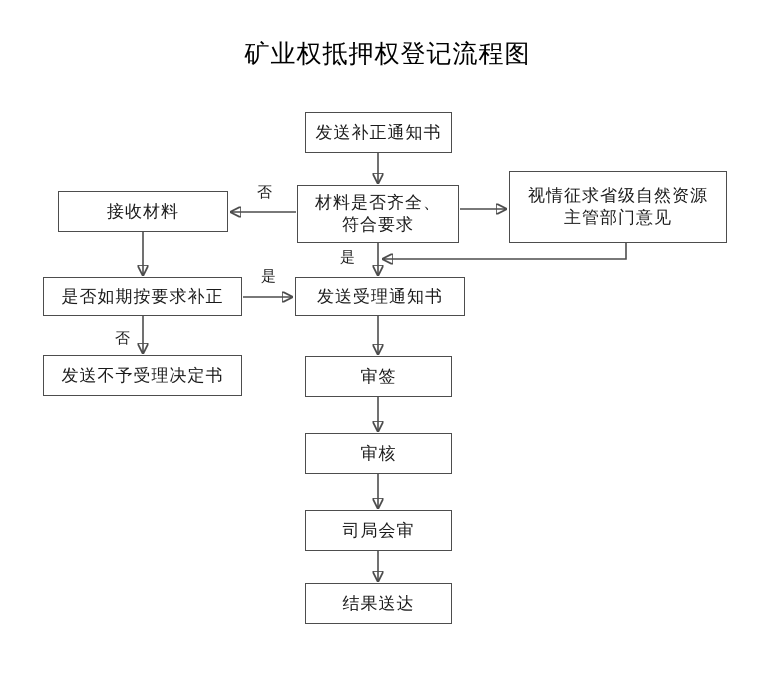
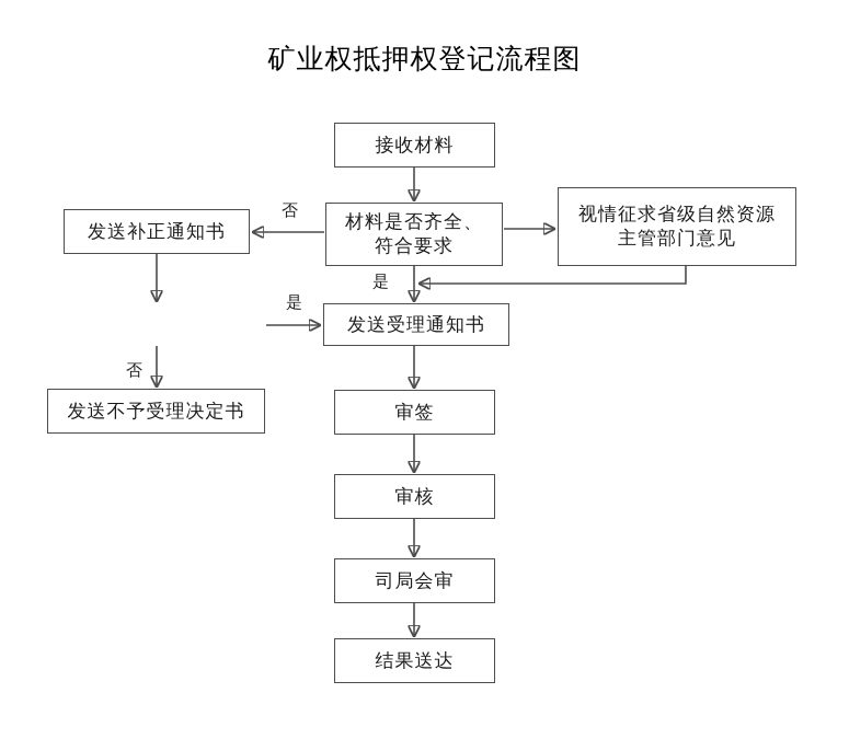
  矿业权抵押权登记流程图
- 发送补正通知书
+ 接收材料
  材料是否齐全、
  符合要求
- 接收材料
+ 发送补正通知书
  视情征求省级自然资源
  主管部门意见
- 是否如期按要求补正
  发送受理通知书
  发送不予受理决定书
  审签
  审核
  司局会审
  结果送达
  否
  是
  是
  否
